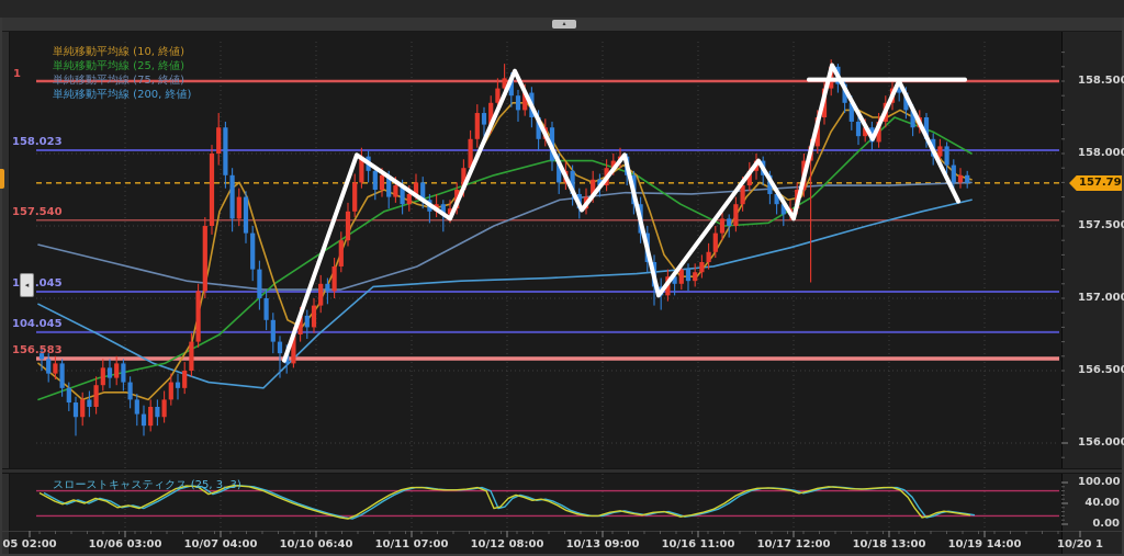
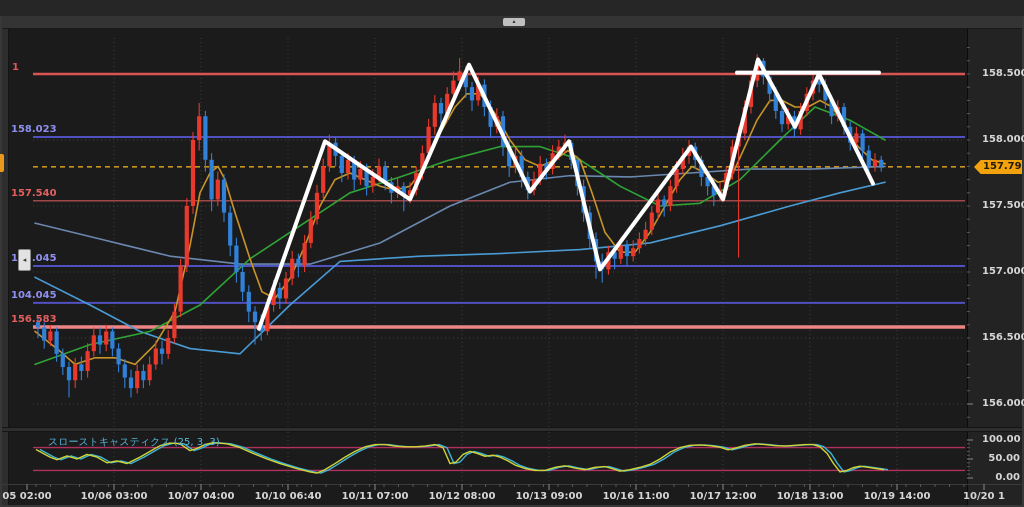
- 単純移動平均線 (10, 終値)
- 単純移動平均線 (25, 終値)
- 単純移動平均線 (75, 終値)
- 単純移動平均線 (200, 終値)
  1
  158.023
  157.540
  1.045
  104.045
  156.583
  158.50
  158.00
  157.50
  157.00
  156.50
  156.00
  100.00
- 40.00
+ 50.00
  0.00
  05 02:00
  10/06 03:00
  10/07 04:00
  10/10 06:40
  10/11 07:00
  10/12 08:00
  10/13 09:00
  10/16 11:00
  10/17 12:00
  10/18 13:00
  10/19 14:00
  10/20 1
  スローストキャスティクス (25, 3, 3)
  157.79
  ◂
